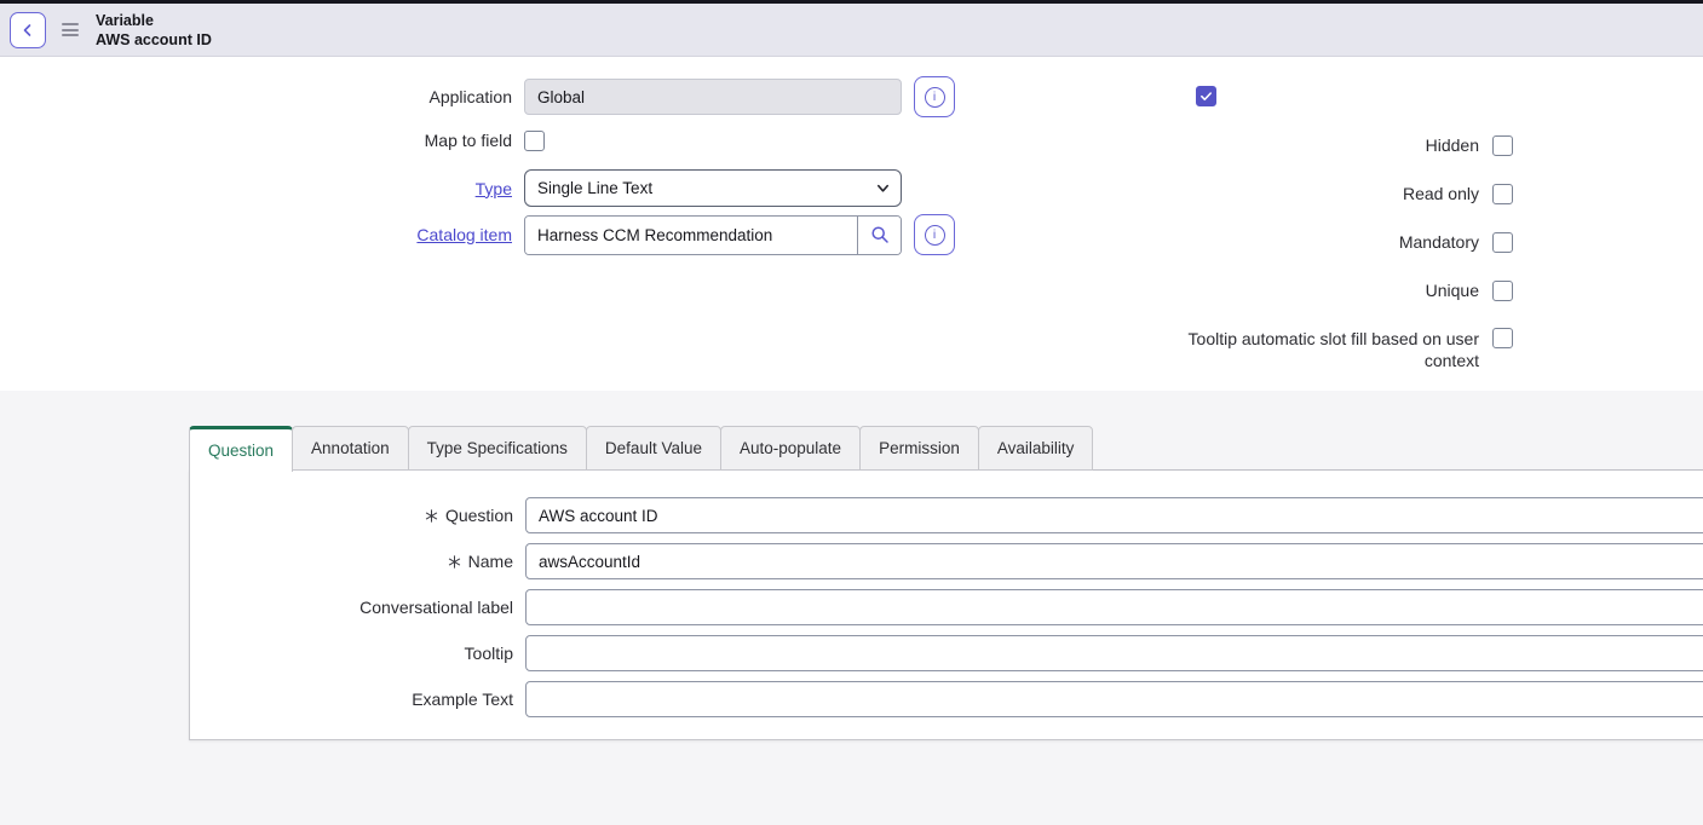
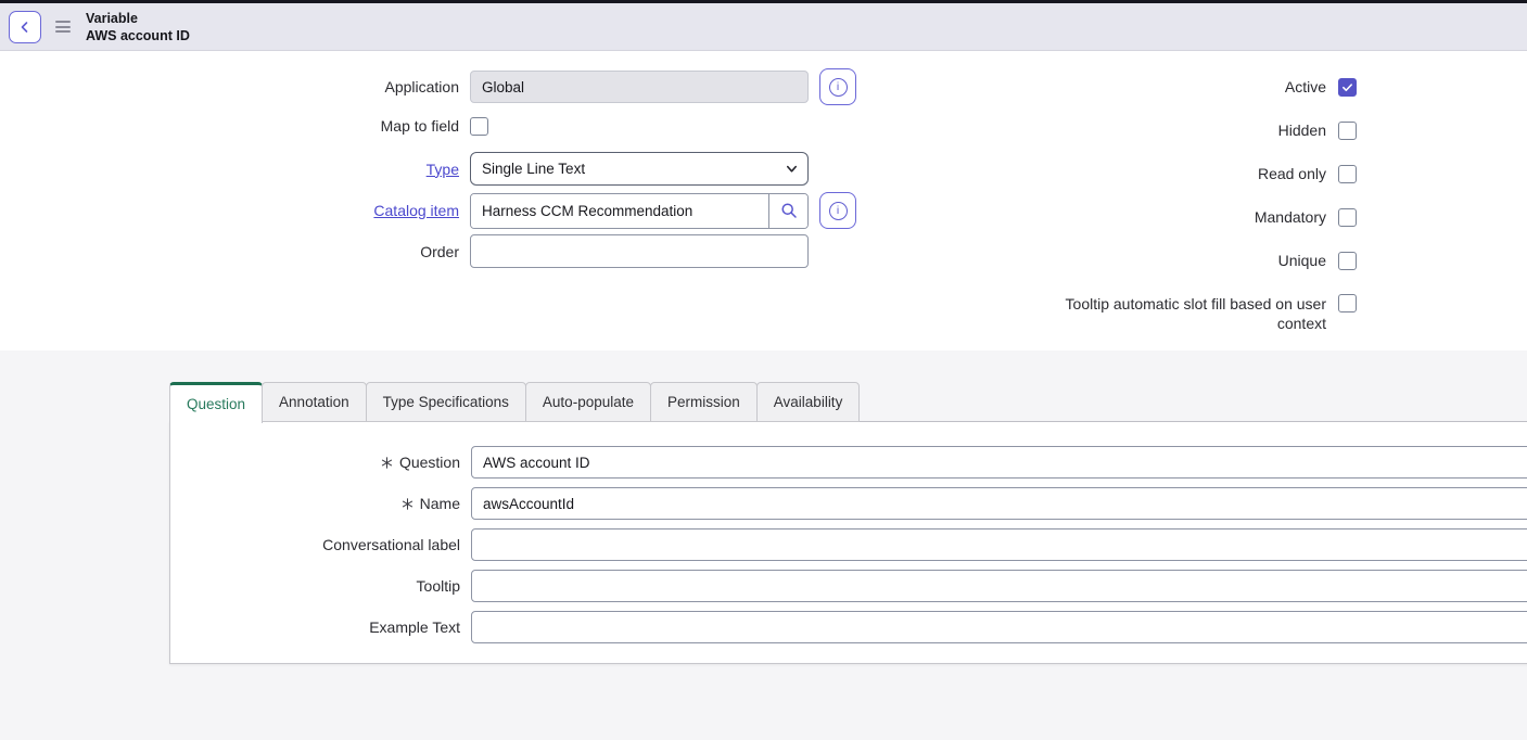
  Variable
  AWS account ID
  Application
  Global
  i
  Map to field
  Type
  Single Line Text
  Catalog item
  Harness CCM Recommendation
  i
+ Order
+ Active
  Hidden
  Read only
  Mandatory
  Unique
  Tooltip automatic slot fill based on user context
  Question
  Annotation
  Type Specifications
- Default Value
  Auto-populate
  Permission
  Availability
  Question
  AWS account ID
  Name
  awsAccountId
  Conversational label
  Tooltip
  Example Text
